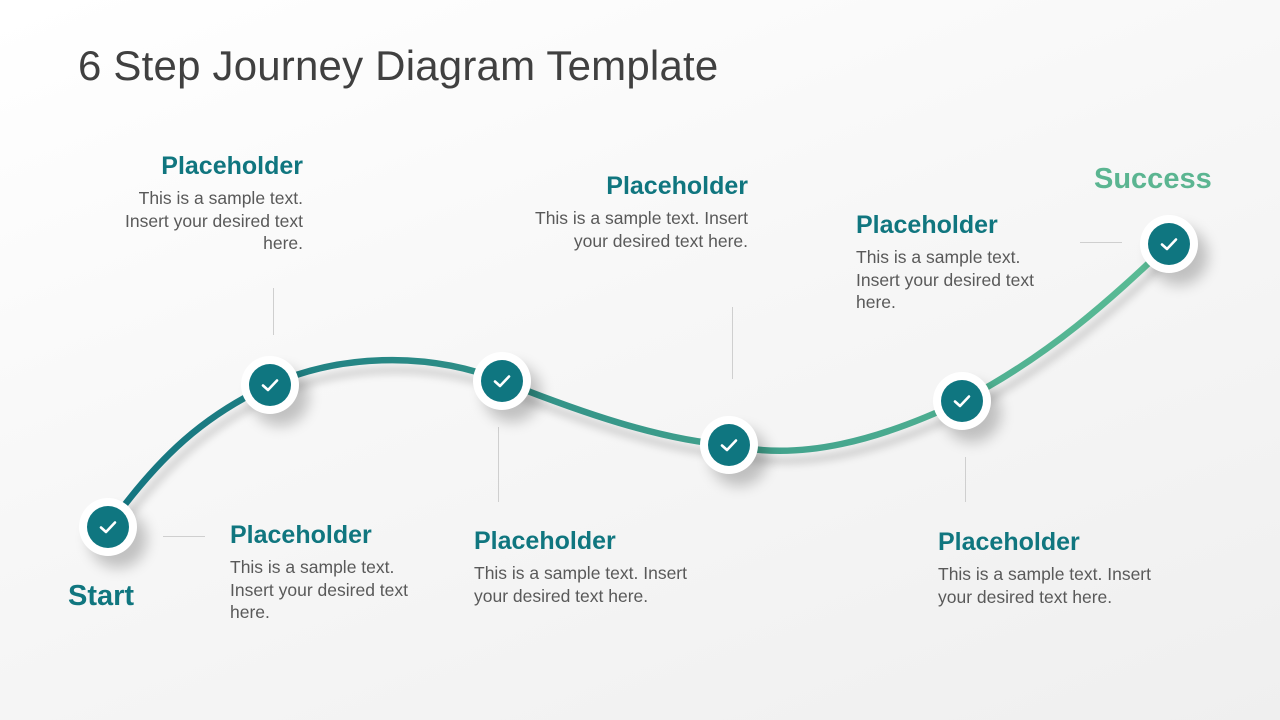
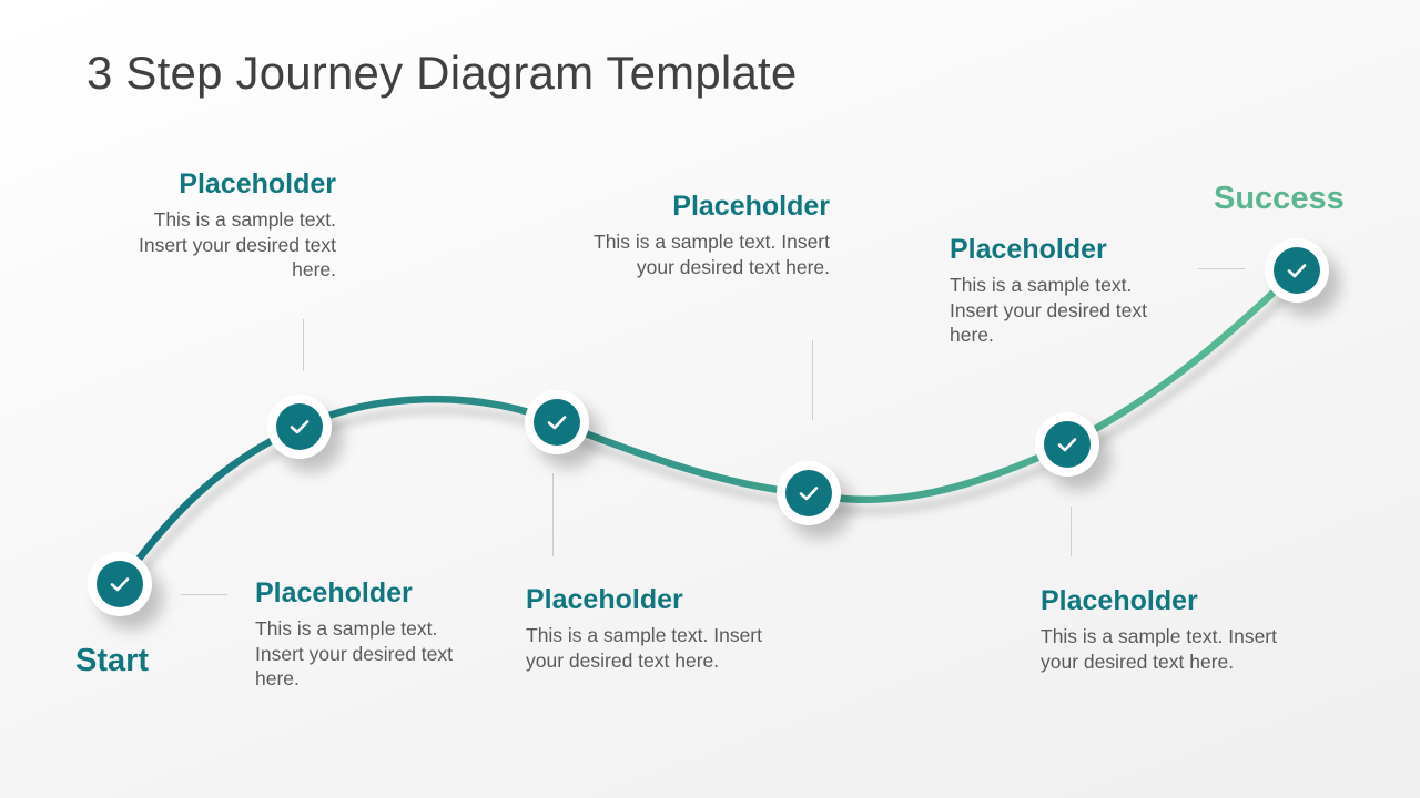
- 6 Step Journey Diagram Template
+ 3 Step Journey Diagram Template
  Start
  Success
  Placeholder
  This is a sample text. Insert your desired text here.
  Placeholder
  This is a sample text. Insert your desired text here.
  Placeholder
  This is a sample text. Insert your desired text here.
  Placeholder
  This is a sample text. Insert your desired text here.
  Placeholder
  This is a sample text. Insert your desired text here.
  Placeholder
  This is a sample text. Insert your desired text here.
